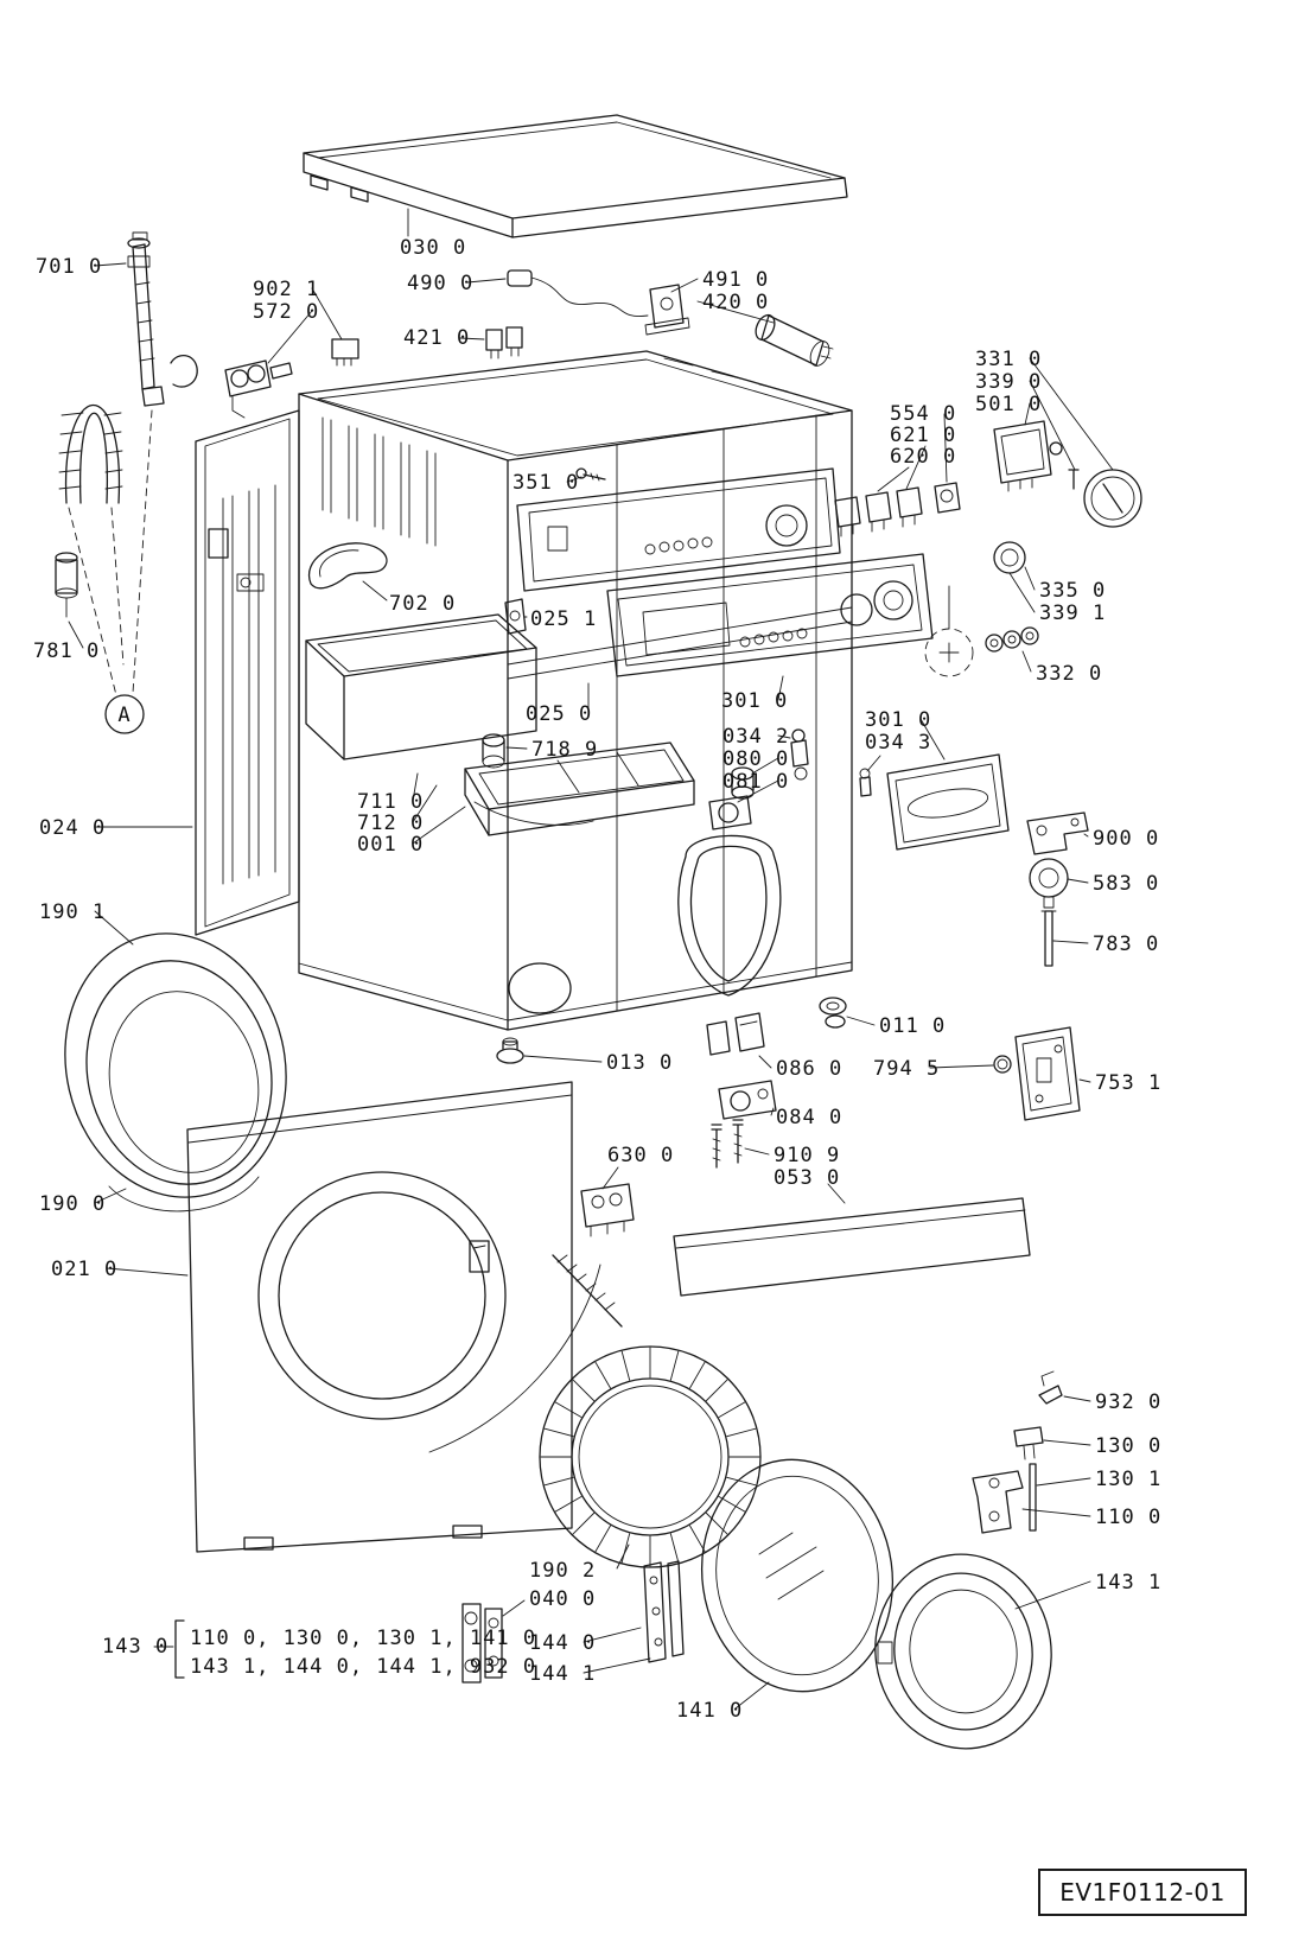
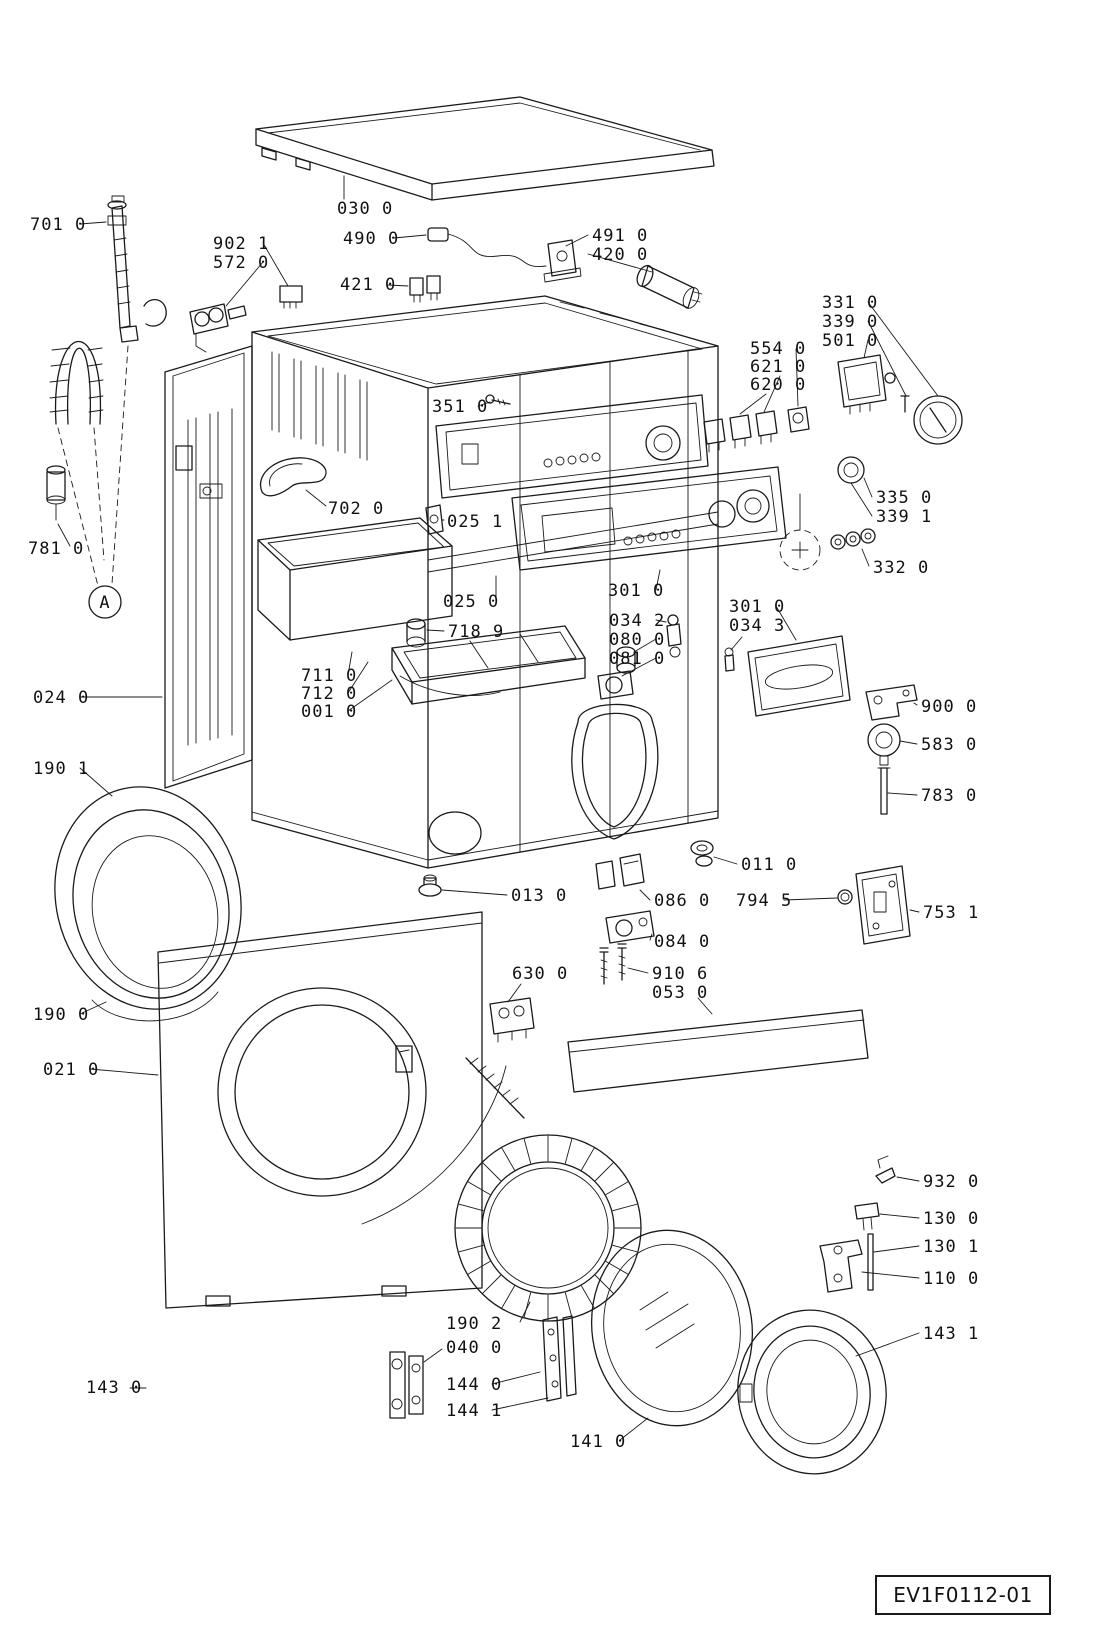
  A
- 110 0, 130 0, 130 1, 141 0
- 143 1, 144 0, 144 1, 932 0
  EV1F0112-01
  701 0
  902 1
  572 0
  030 0
  490 0
  491 0
  420 0
  421 0
  331 0
  339 0
  501 0
  554 0
  621 0
  620 0
  351 0
  702 0
  025 1
  335 0
  339 1
  332 0
  025 0
  301 0
  034 2
  080 0
  081 0
  301 0
  034 3
  718 9
  711 0
  712 0
  001 0
  024 0
  190 1
  781 0
  900 0
  583 0
  783 0
  011 0
  013 0
  086 0
  794 5
  753 1
  084 0
  630 0
- 910 9
+ 910 6
  053 0
  190 0
  021 0
  932 0
  130 0
  130 1
  110 0
  143 1
  190 2
  040 0
  143 0
  144 0
  144 1
  141 0
